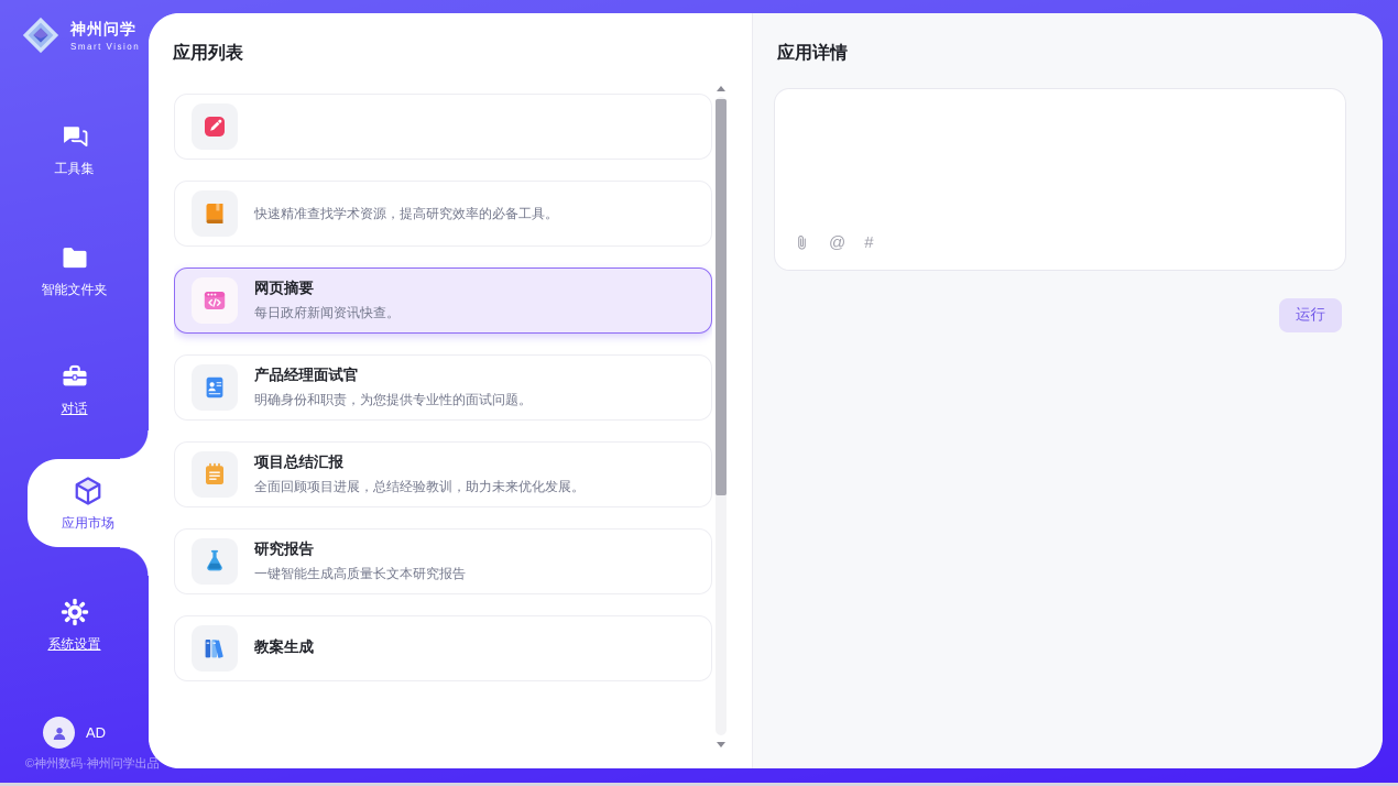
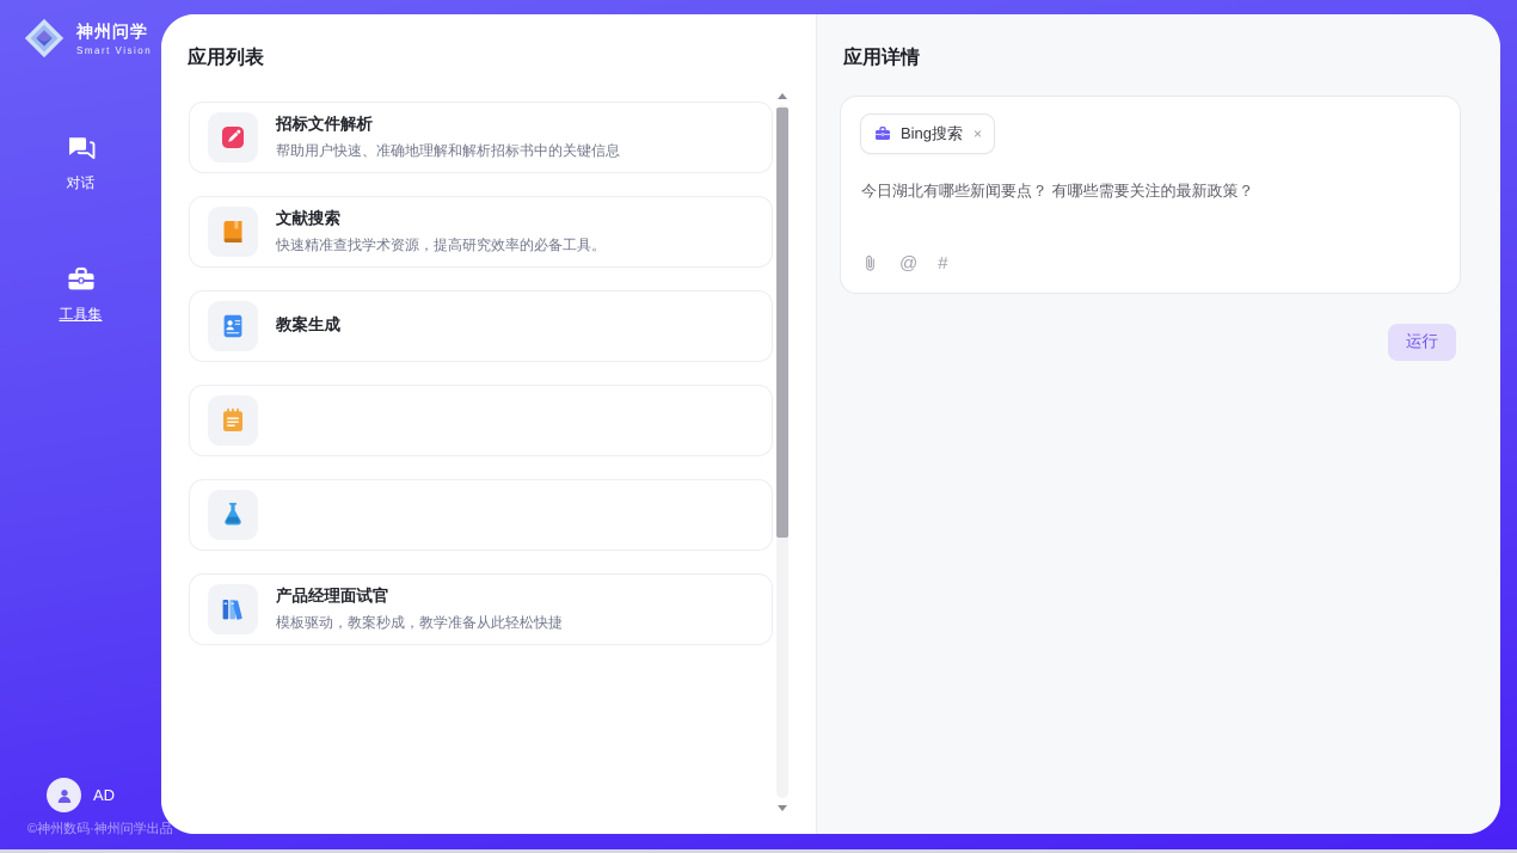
  神州问学
  Smart Vision
- 工具集
+ 对话
- 智能文件夹
- 对话
+ 工具集
- 应用市场
- 系统设置
  AD
  ©神州数码·神州问学出
  应用列表
+ 招标文件解析
+ 帮助用户快速、准确地理解和解析招标书中的关键信息
+ 文献搜索
  快速精准查找学术资源，提高研究效率的必备工具。
- 网页摘要
- 每日政府新闻资讯快查。
- 产品经理面试官
+ 教案生成
- 明确身份和职责，为您提供专业性的面试问题。
- 项目总结汇报
- 全面回顾项目进展，总结经验教训，助力未来优化发展。
- 研究报告
- 一键智能生成高质量长文本研究报告
- 教案生成
+ 产品经理面试官
+ 模板驱动，教案秒成，教学准备从此轻松快捷
  应用详情
+ Bing搜索
+ ×
+ 今日湖北有哪些新闻要点？ 有哪些需要关注的最新政策？
  @
  #
  运行
